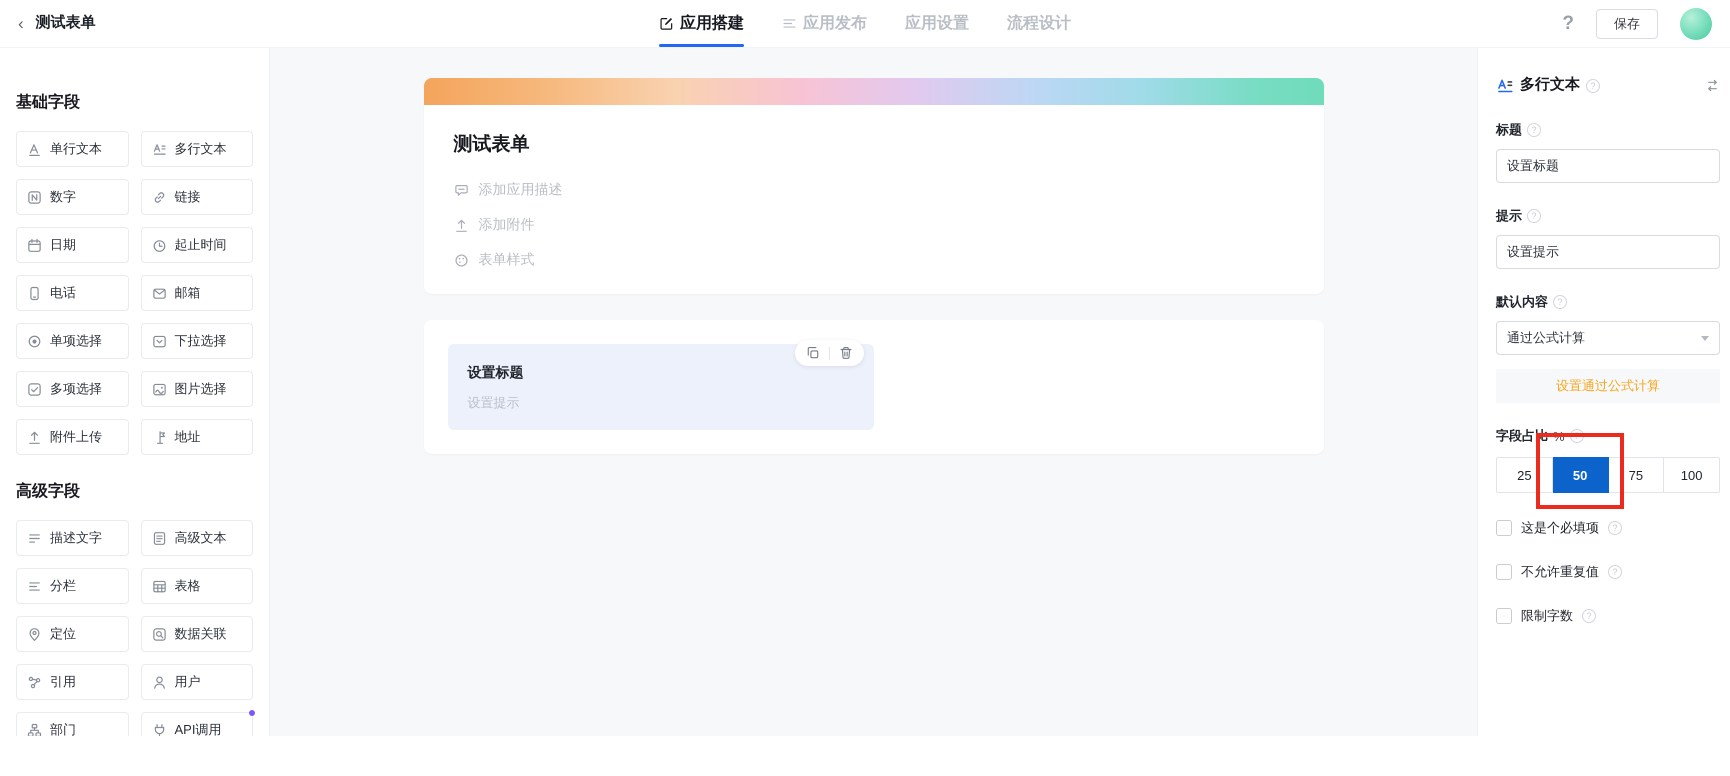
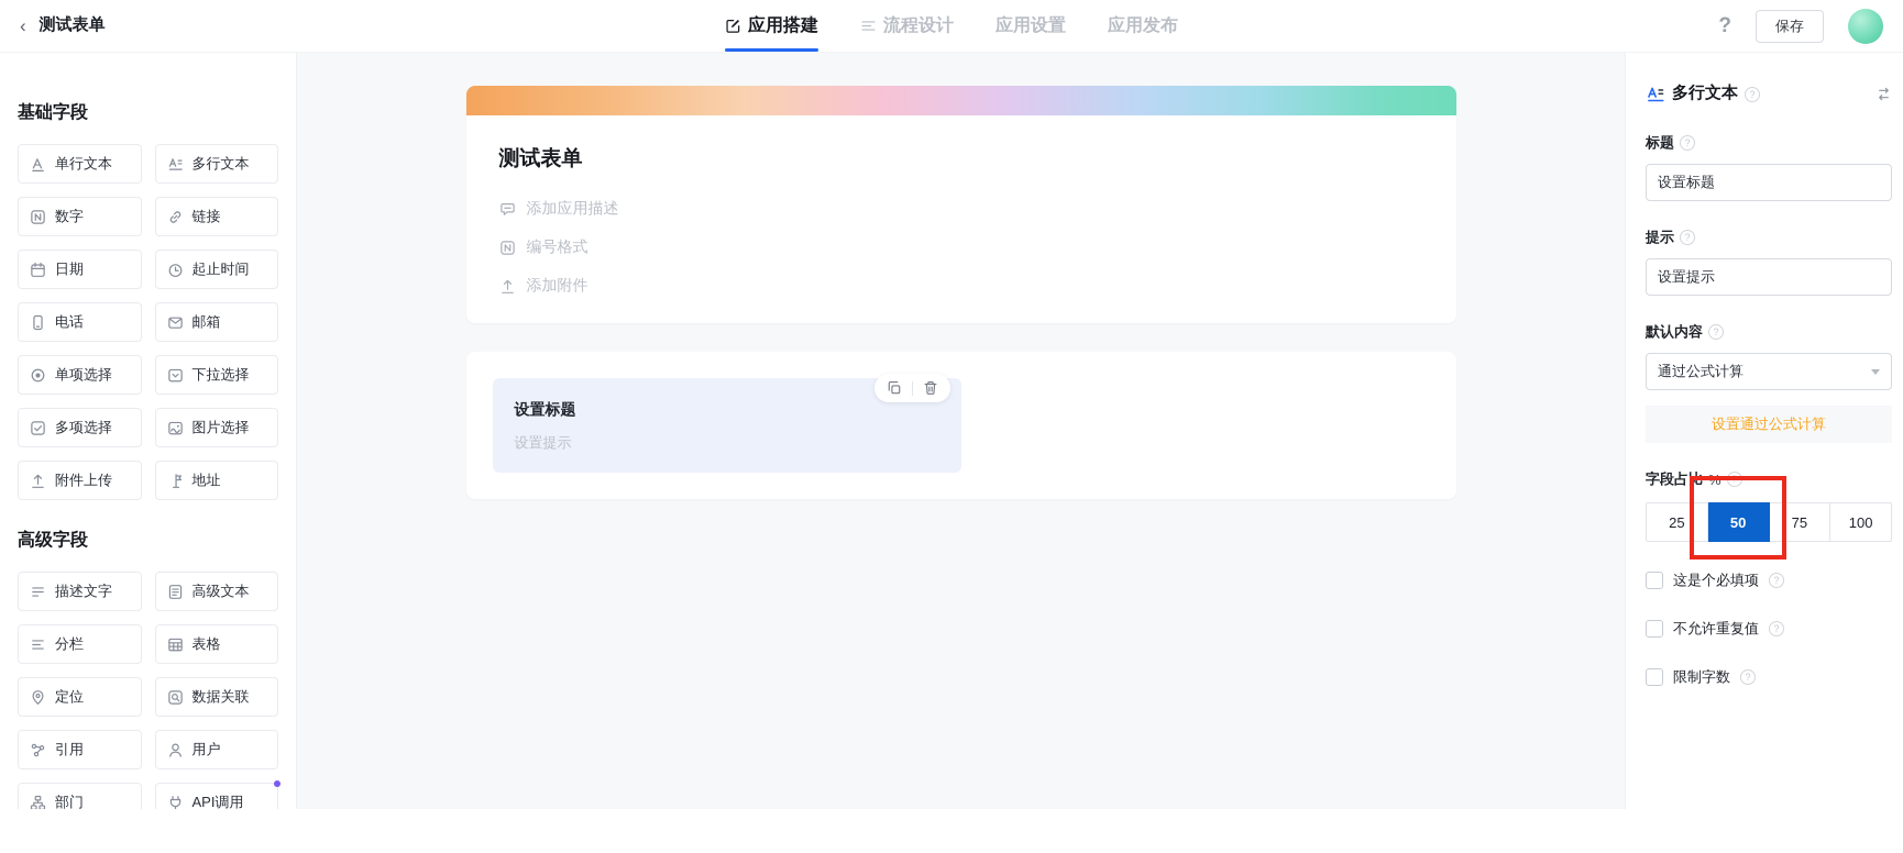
  ‹
  测试表单
  应用搭建
- 应用发布
+ 流程设计
  应用设置
- 流程设计
+ 应用发布
  ?
  保存
  基础字段
  单行文本
  多行文本
  数字
  链接
  日期
  起止时间
  电话
  邮箱
  单项选择
  下拉选择
  多项选择
  图片选择
  附件上传
  地址
  高级字段
  描述文字
  高级文本
  分栏
  表格
  定位
  数据关联
  引用
  用户
  部门
  API调用
  测试表单
  添加应用描述
+ 编号格式
  添加附件
- 表单样式
  设置标题
  设置提示
  多行文本
  ?
  标题
  ?
  设置标题
  提示
  ?
  设置提示
  默认内容
  ?
  通过公式计算
  设置通过公式计算
  字段占比
  %
  ?
  25
  50
  75
  100
  这是个必填项
  ?
  不允许重复值
  ?
  限制字数
  ?
